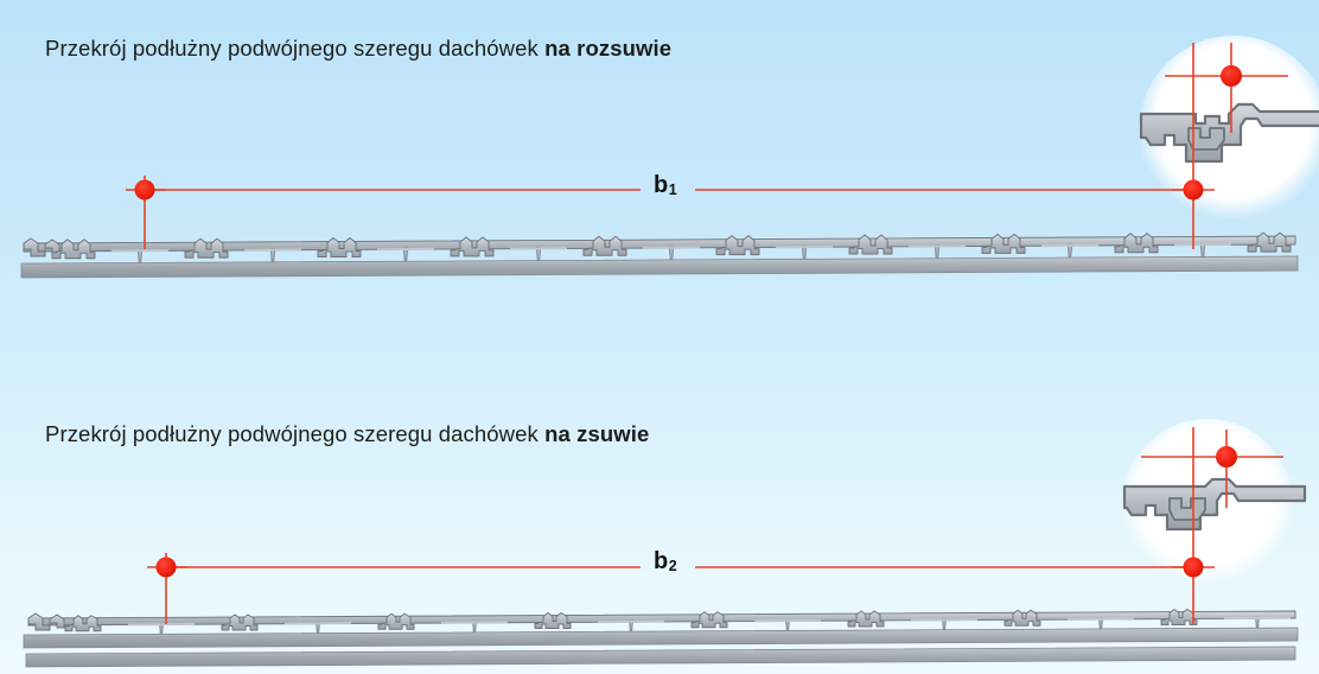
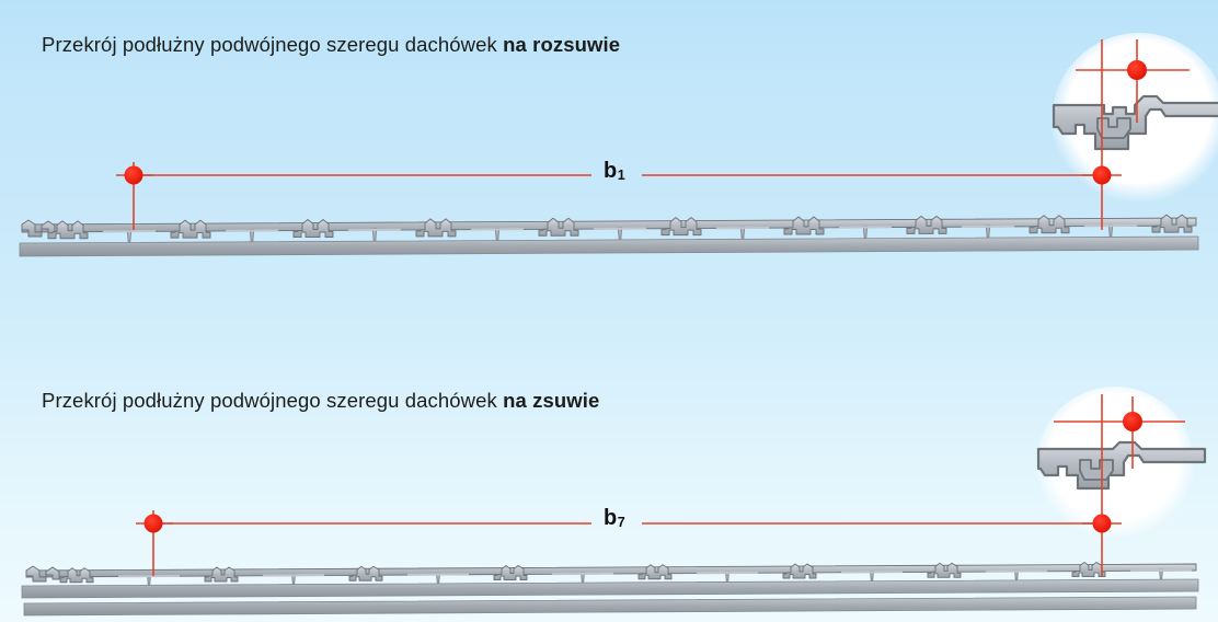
  Przekrój podłużny podwójnego szeregu dachówek na rozsuwie
  Przekrój podłużny podwójnego szeregu dachówek na zsuwie
  b1
- b2
+ b7
